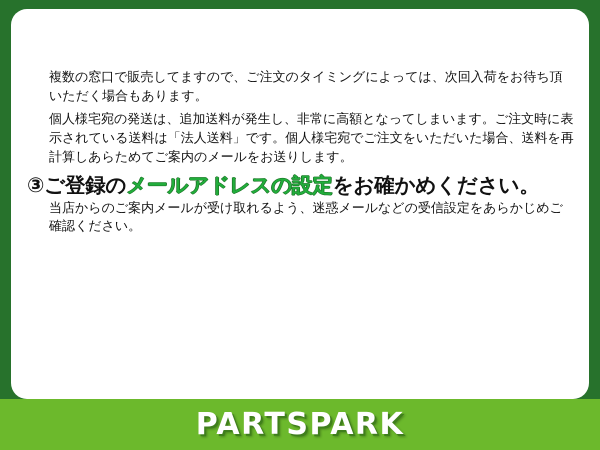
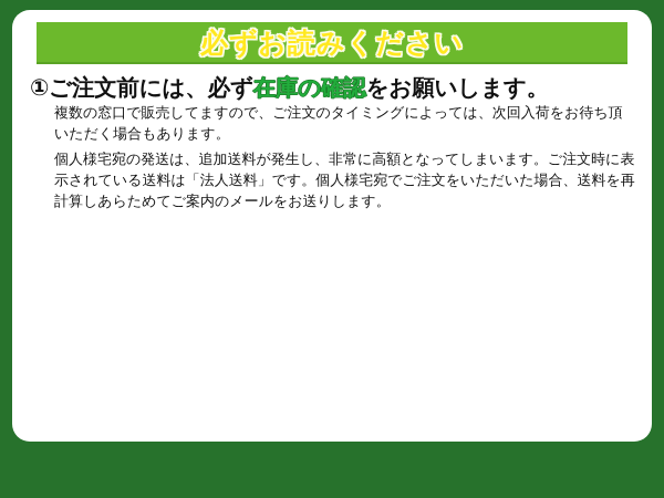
+ 必ずお読みください
+ ①ご注文前には、必ず在庫の確認をお願いします。
  複数の窓口で販売してますので、ご注文のタイミングによっては、次回入荷をお待ち頂いただく場合もあります。
  個人様宅宛の発送は、追加送料が発生し、非常に高額となってしまいます。ご注文時に表示されている送料は「法人送料」です。個人様宅宛でご注文をいただいた場合、送料を再計算しあらためてご案内のメールをお送りします。
- ③ご登録のメールアドレスの設定をお確かめください。
- 当店からのご案内メールが受け取れるよう、迷惑メールなどの受信設定をあらかじめご確認ください。
- PARTSPARK
